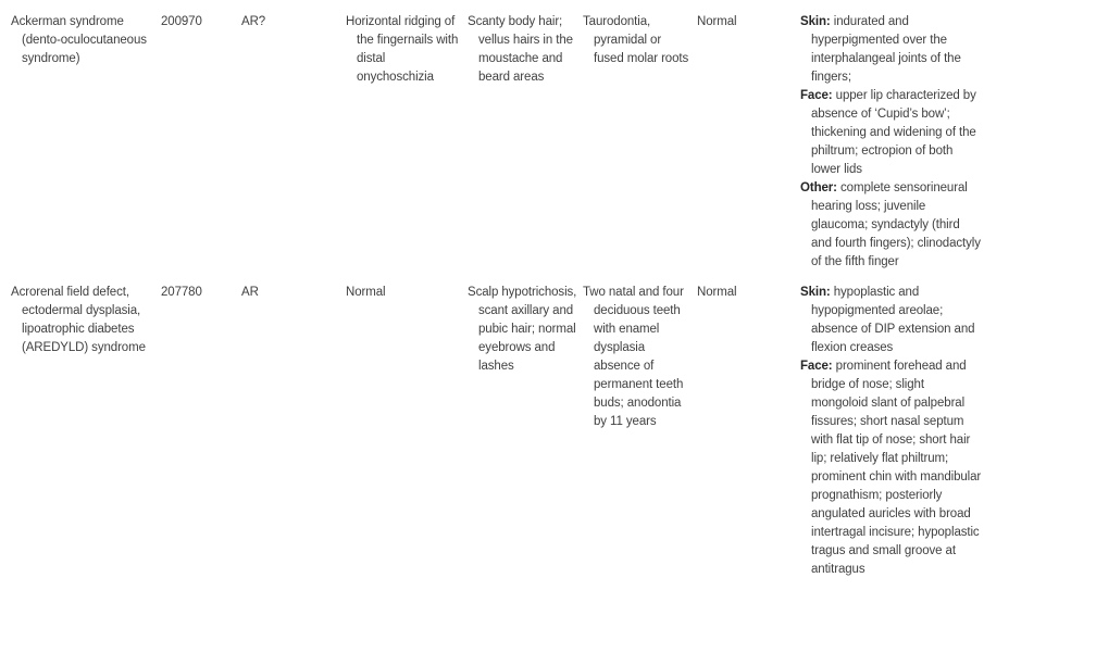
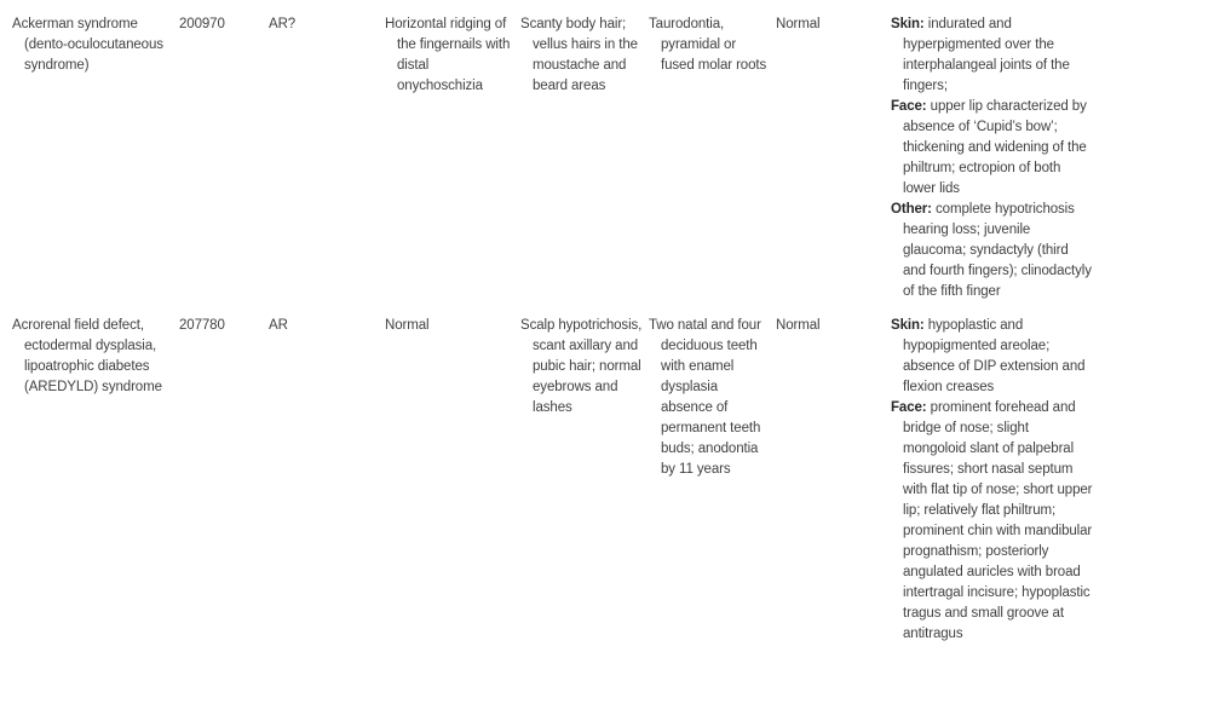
- Ackerman syndrome (dento-oculocutaneous syndrome)	200970	AR?	Horizontal ridging of the fingernails with distal onychoschizia	Scanty body hair; vellus hairs in the moustache and beard areas	Taurodontia, pyramidal or fused molar roots	Normal	Skin: indurated and hyperpigmented over the interphalangeal joints of the fingers; Face: upper lip characterized by absence of ‘Cupid’s bow’; thickening and widening of the philtrum; ectropion of both lower lids Other: complete sensorineural hearing loss; juvenile glaucoma; syndactyly (third and fourth fingers); clinodactyly of the fifth finger
+ Ackerman syndrome (dento-oculocutaneous syndrome)	200970	AR?	Horizontal ridging of the fingernails with distal onychoschizia	Scanty body hair; vellus hairs in the moustache and beard areas	Taurodontia, pyramidal or fused molar roots	Normal	Skin: indurated and hyperpigmented over the interphalangeal joints of the fingers; Face: upper lip characterized by absence of ‘Cupid’s bow’; thickening and widening of the philtrum; ectropion of both lower lids Other: complete hypotrichosis hearing loss; juvenile glaucoma; syndactyly (third and fourth fingers); clinodactyly of the fifth finger
- Acrorenal field defect, ectodermal dysplasia, lipoatrophic diabetes (AREDYLD) syndrome	207780	AR	Normal	Scalp hypotrichosis, scant axillary and pubic hair; normal eyebrows and lashes	Two natal and four deciduous teeth with enamel dysplasia absence of permanent teeth buds; anodontia by 11 years	Normal	Skin: hypoplastic and hypopigmented areolae; absence of DIP extension and flexion creases Face: prominent forehead and bridge of nose; slight mongoloid slant of palpebral fissures; short nasal septum with flat tip of nose; short hair lip; relatively flat philtrum; prominent chin with mandibular prognathism; posteriorly angulated auricles with broad intertragal incisure; hypoplastic tragus and small groove at antitragus
+ Acrorenal field defect, ectodermal dysplasia, lipoatrophic diabetes (AREDYLD) syndrome	207780	AR	Normal	Scalp hypotrichosis, scant axillary and pubic hair; normal eyebrows and lashes	Two natal and four deciduous teeth with enamel dysplasia absence of permanent teeth buds; anodontia by 11 years	Normal	Skin: hypoplastic and hypopigmented areolae; absence of DIP extension and flexion creases Face: prominent forehead and bridge of nose; slight mongoloid slant of palpebral fissures; short nasal septum with flat tip of nose; short upper lip; relatively flat philtrum; prominent chin with mandibular prognathism; posteriorly angulated auricles with broad intertragal incisure; hypoplastic tragus and small groove at antitragus
